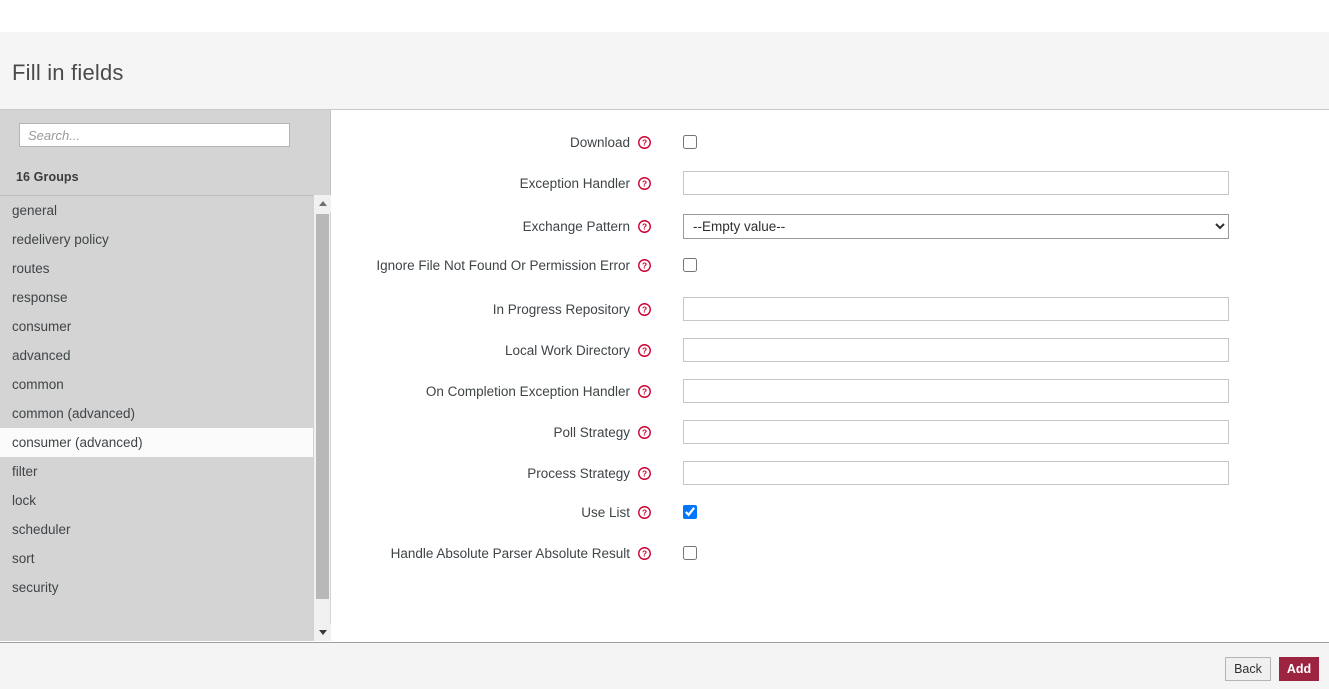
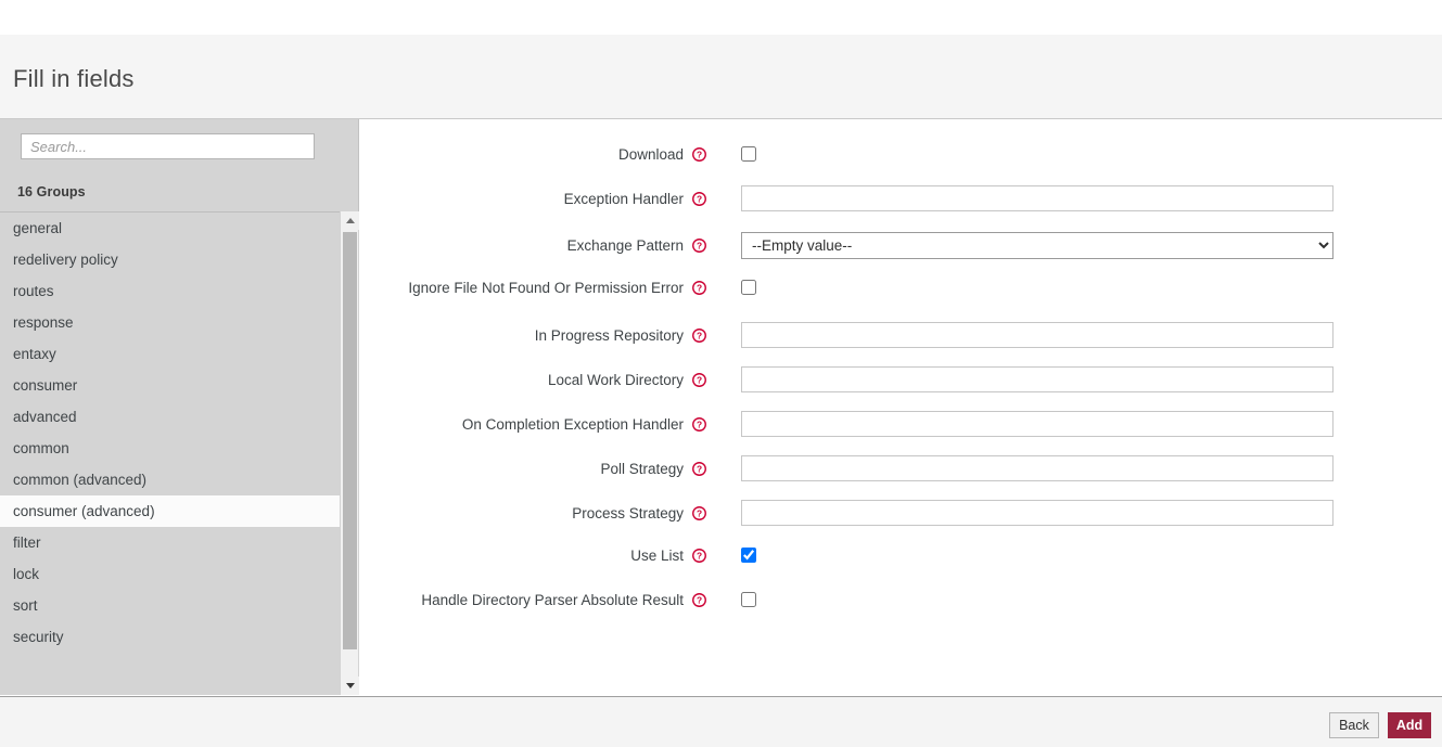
  Fill in fields
  Search...
  16 Groups
  general
  redelivery policy
  routes
  response
+ entaxy
  consumer
  advanced
  common
  common (advanced)
  consumer (advanced)
  filter
  lock
- scheduler
  sort
  security
  Download
  ?
  Exception Handler
  ?
  Exchange Pattern
  ?
  --Empty value--
  Ignore File Not Found Or Permission Error
  ?
  In Progress Repository
  ?
  Local Work Directory
  ?
  On Completion Exception Handler
  ?
  Poll Strategy
  ?
  Process Strategy
  ?
  Use List
  ?
- Handle Absolute Parser Absolute Result
+ Handle Directory Parser Absolute Result
  ?
  Back
  Add
